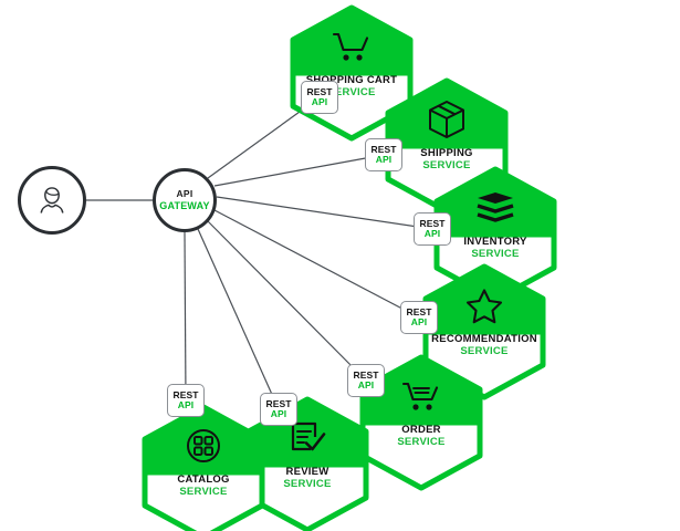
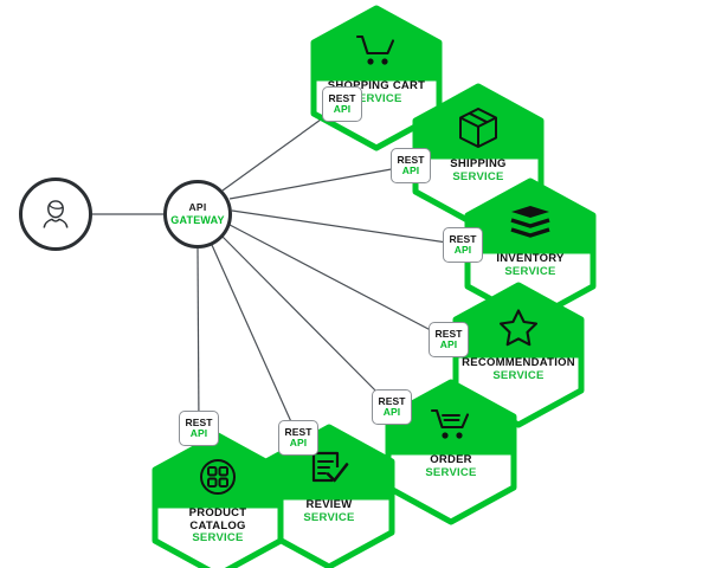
  API
  GATEWAY
  ERVICE
  SHIPPING
  SERVICE
  INVENTORY
  SERVICE
  RECOMMENDATION
  SERVICE
  ORDER
  SERVICE
  REVIEW
  SERVICE
+ PRODUCT
  CATALOG
  SERVICE
  REST
  API
  REST
  API
  REST
  API
  REST
  API
  REST
  API
  REST
  API
  REST
  API
